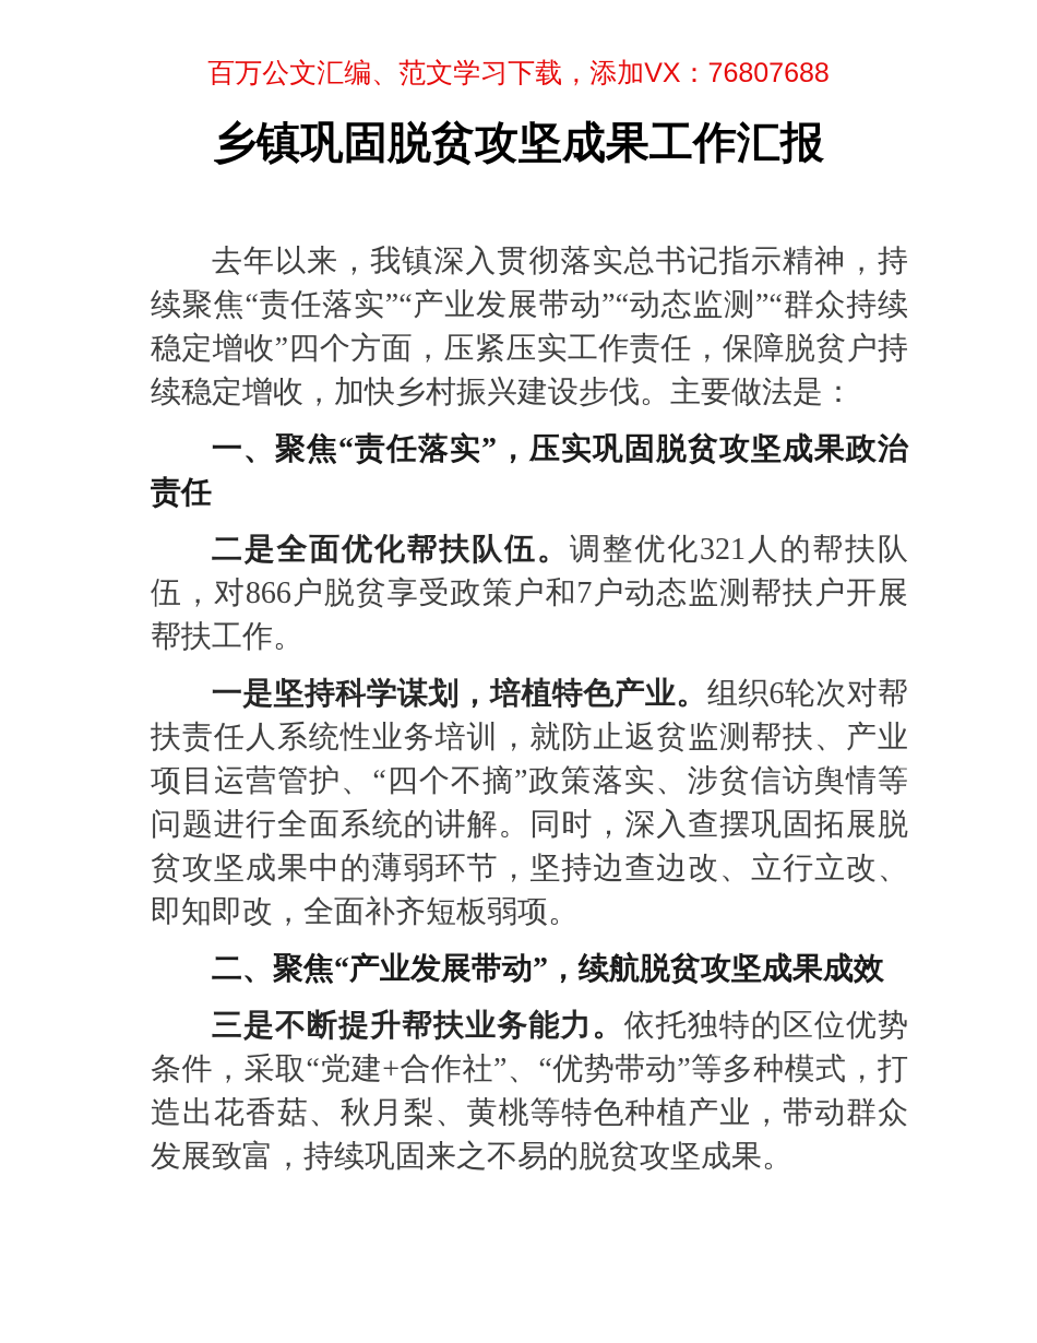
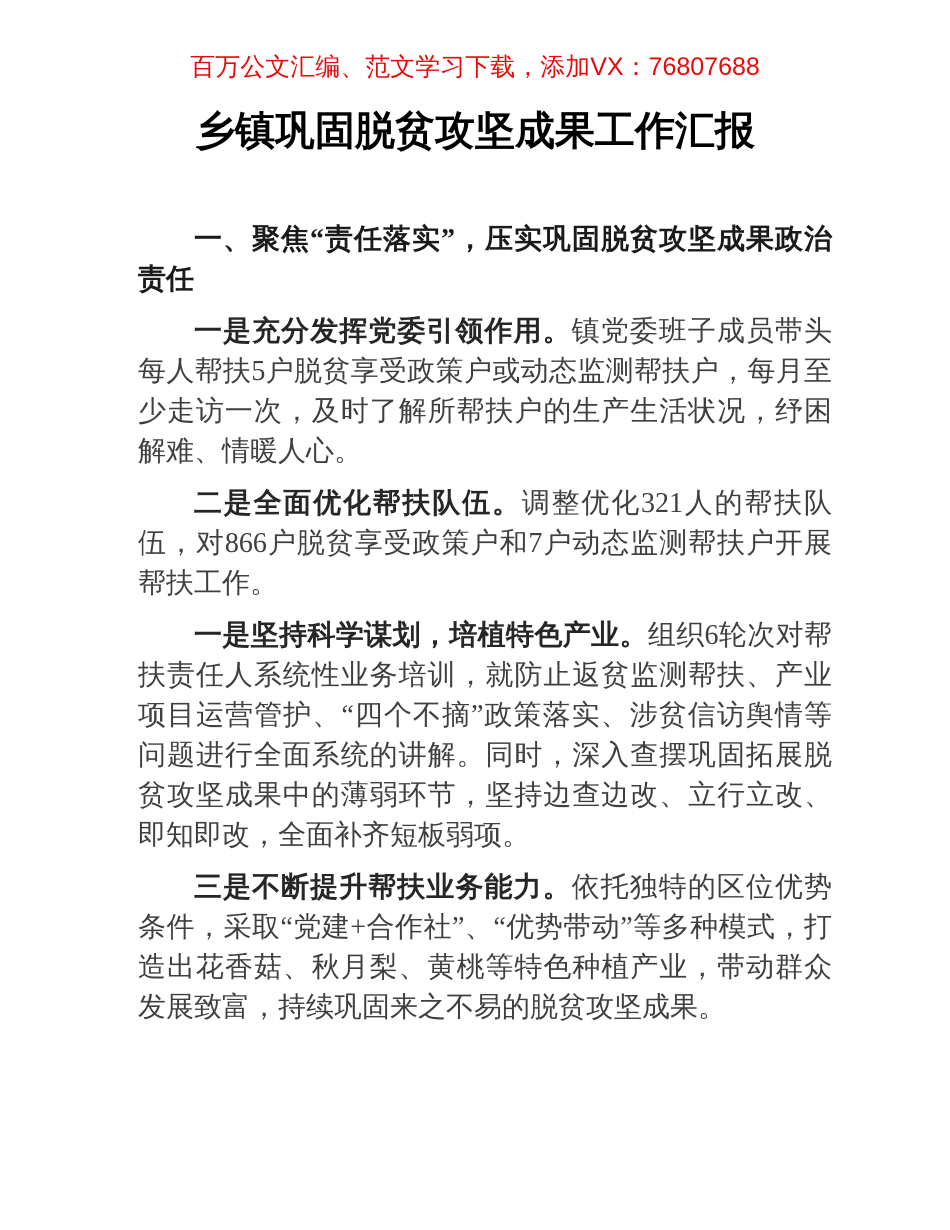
  百万公文汇编、范文学习下载，添加VX：76807688
  乡镇巩固脱贫攻坚成果工作汇报
- 去年以来，我镇深入贯彻落实总书记指示精神，持续聚焦“责任落实”“产业发展带动”“动态监测”“群众持续稳定增收”四个方面，压紧压实工作责任，保障脱贫户持续稳定增收，加快乡村振兴建设步伐。主要做法是：
  一、聚焦“责任落实”，压实巩固脱贫攻坚成果政治责任
+ 一是充分发挥党委引领作用。镇党委班子成员带头每人帮扶5户脱贫享受政策户或动态监测帮扶户，每月至少走访一次，及时了解所帮扶户的生产生活状况，纾困解难、情暖人心。
  二是全面优化帮扶队伍。调整优化321人的帮扶队伍，对866户脱贫享受政策户和7户动态监测帮扶户开展帮扶工作。
  一是坚持科学谋划，培植特色产业。组织6轮次对帮扶责任人系统性业务培训，就防止返贫监测帮扶、产业项目运营管护、“四个不摘”政策落实、涉贫信访舆情等问题进行全面系统的讲解。同时，深入查摆巩固拓展脱贫攻坚成果中的薄弱环节，坚持边查边改、立行立改、即知即改，全面补齐短板弱项。
- 二、聚焦“产业发展带动”，续航脱贫攻坚成果成效
  三是不断提升帮扶业务能力。依托独特的区位优势条件，采取“党建+合作社”、“优势带动”等多种模式，打造出花香菇、秋月梨、黄桃等特色种植产业，带动群众发展致富，持续巩固来之不易的脱贫攻坚成果。
